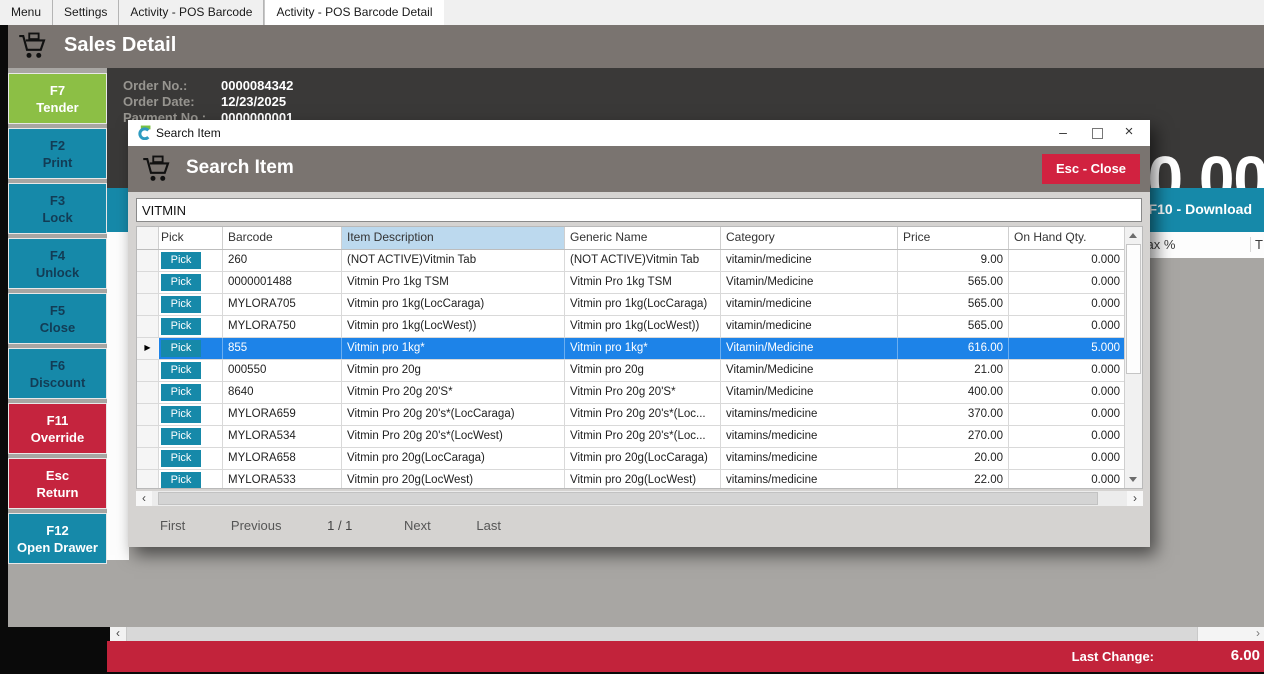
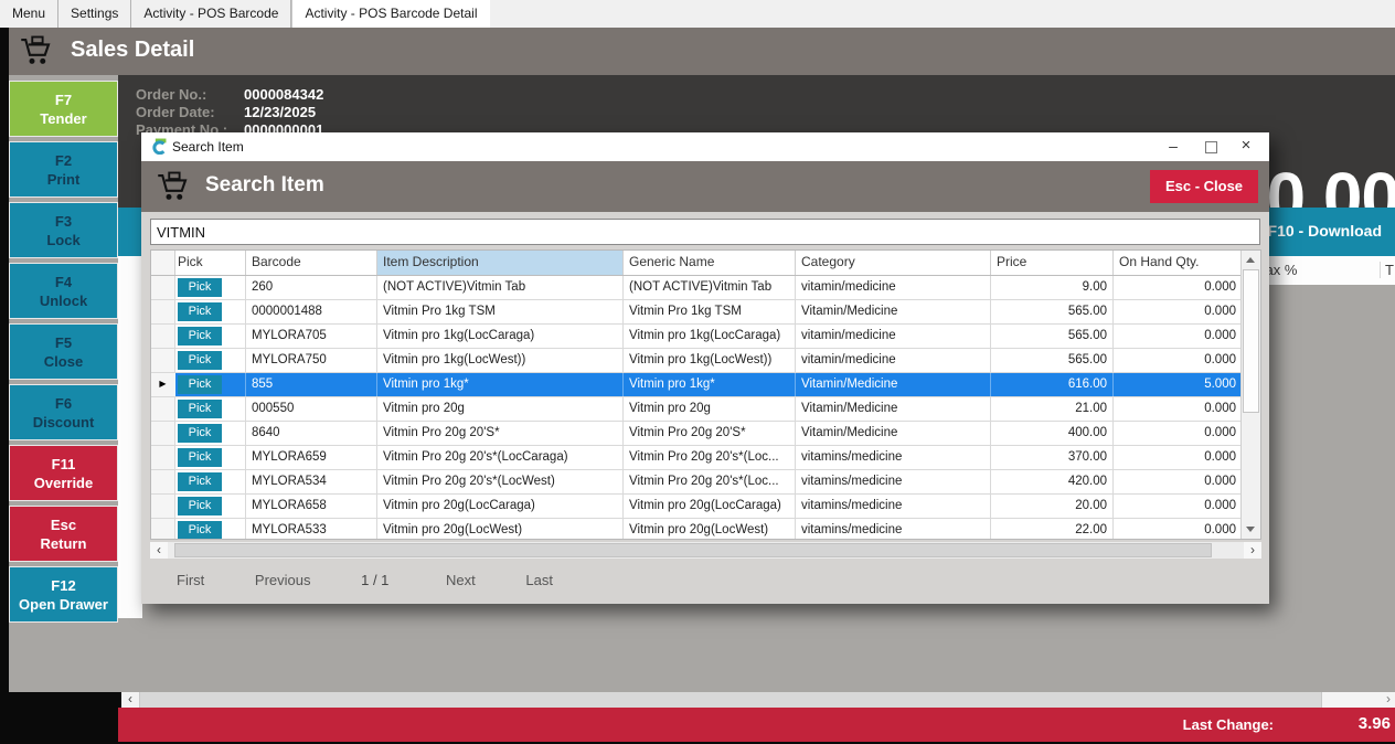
  Menu
  Settings
  Activity - POS Barcode
  Activity - POS Barcode Detail
  Sales Detail
  F7
  Tender
  F2
  Print
  F3
  Lock
  F4
  Unlock
  F5
  Close
  F6
  Discount
  F11
  Override
  Esc
  Return
  F12
  Open Drawer
  Order No.:
  0000084342
  Order Date:
  12/23/2025
  Payment No.:
  0000000001
  0.00
  F10 - Download
  ax %
  T
  ‹
  ›
  Last Change:
- 6.00
+ 3.96
  Search Item
  –
  ×
  Search Item
  Esc - Close
  VITMIN
  Pick
  Barcode
  Item Description
  Generic Name
  Category
  Price
  On Hand Qty.
  Pick
  260
  (NOT ACTIVE)Vitmin Tab
  (NOT ACTIVE)Vitmin Tab
  vitamin/medicine
  9.00
  0.000
  Pick
  0000001488
  Vitmin Pro 1kg TSM
  Vitmin Pro 1kg TSM
  Vitamin/Medicine
  565.00
  0.000
  Pick
  MYLORA705
  Vitmin pro 1kg(LocCaraga)
  Vitmin pro 1kg(LocCaraga)
  vitamin/medicine
  565.00
  0.000
  Pick
  MYLORA750
  Vitmin pro 1kg(LocWest))
  Vitmin pro 1kg(LocWest))
  vitamin/medicine
  565.00
  0.000
  ▶
  Pick
  855
  Vitmin pro 1kg*
  Vitmin pro 1kg*
  Vitamin/Medicine
  616.00
  5.000
  Pick
  000550
  Vitmin pro 20g
  Vitmin pro 20g
  Vitamin/Medicine
  21.00
  0.000
  Pick
  8640
  Vitmin Pro 20g 20'S*
  Vitmin Pro 20g 20'S*
  Vitamin/Medicine
  400.00
  0.000
  Pick
  MYLORA659
  Vitmin Pro 20g 20's*(LocCaraga)
  Vitmin Pro 20g 20's*(Loc...
  vitamins/medicine
  370.00
  0.000
  Pick
  MYLORA534
  Vitmin Pro 20g 20's*(LocWest)
  Vitmin Pro 20g 20's*(Loc...
  vitamins/medicine
- 270.00
+ 420.00
  0.000
  Pick
  MYLORA658
  Vitmin pro 20g(LocCaraga)
  Vitmin pro 20g(LocCaraga)
  vitamins/medicine
  20.00
  0.000
  Pick
  MYLORA533
  Vitmin pro 20g(LocWest)
  Vitmin pro 20g(LocWest)
  vitamins/medicine
  22.00
  0.000
  ‹
  ›
  First Previous 1 / 1 Next Last
